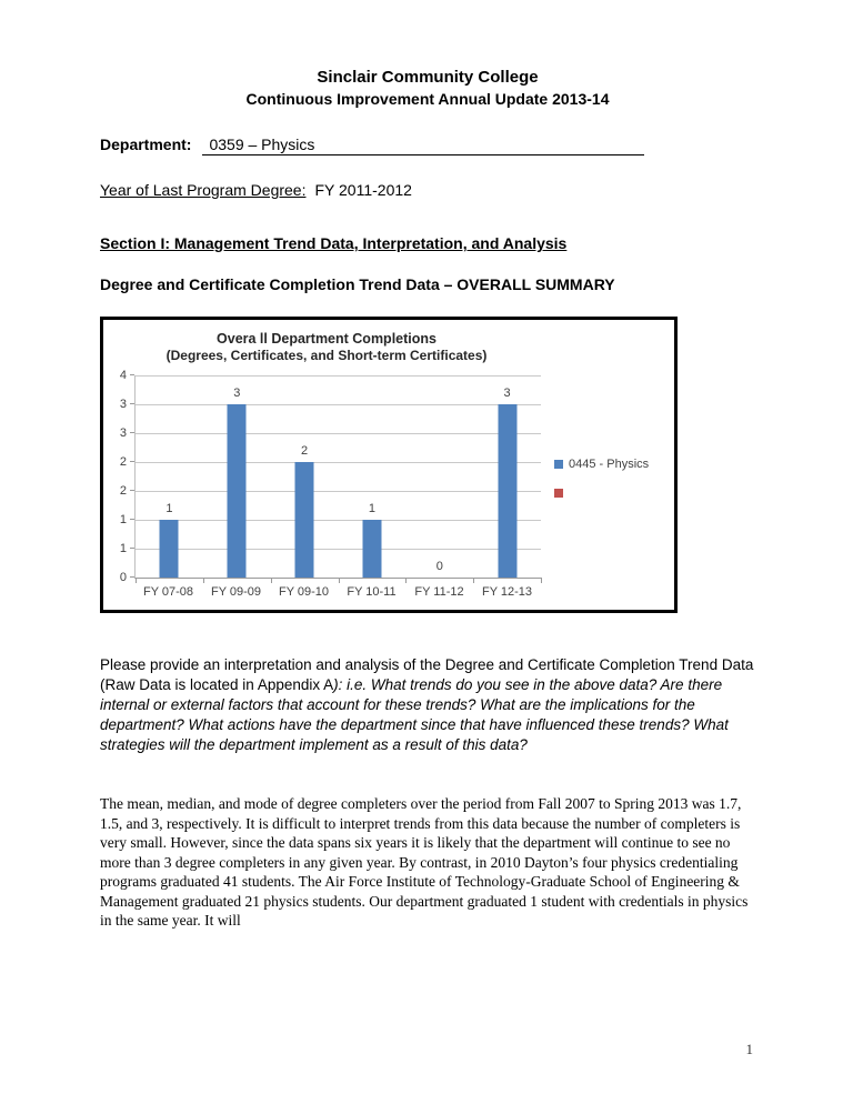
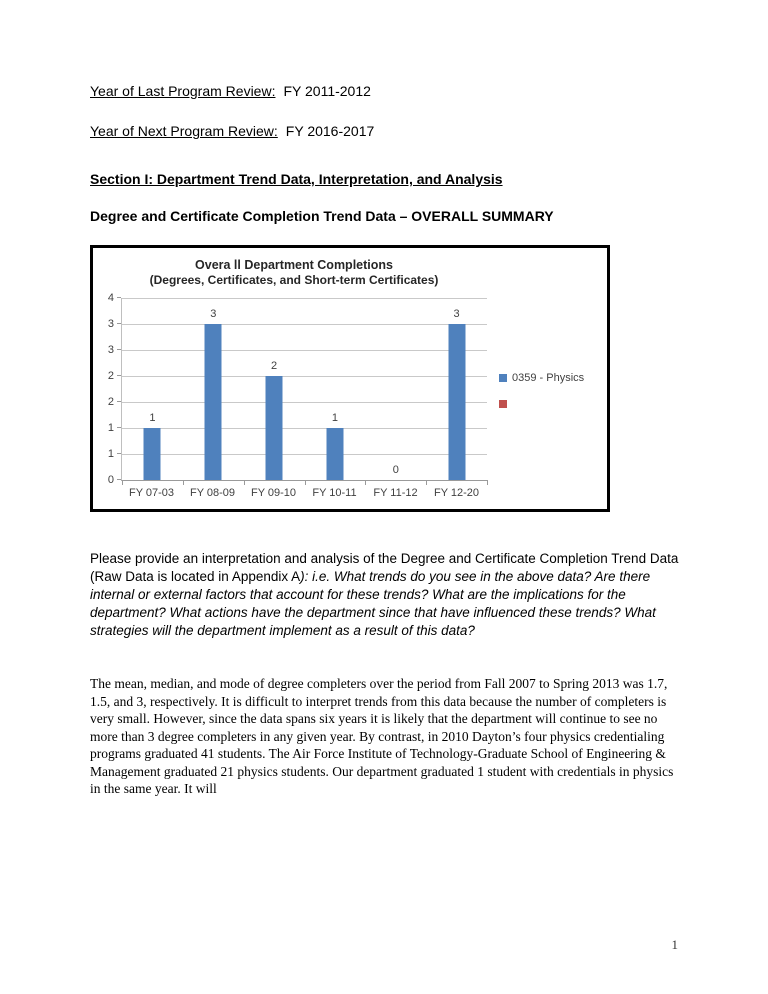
- Sinclair Community College
- Continuous Improvement Annual Update 2013-14
- Department: 0359 – Physics
- Year of Last Program Degree: FY 2011-2012
+ Year of Last Program Review: FY 2011-2012
+ Year of Next Program Review: FY 2016-2017
- Section I: Management Trend Data, Interpretation, and Analysis
+ Section I: Department Trend Data, Interpretation, and Analysis
  Degree and Certificate Completion Trend Data – OVERALL SUMMARY
  Overa ll Department Completions
  (Degrees, Certificates, and Short-term Certificates)
  0
  1
  1
  2
  2
  3
  3
  4
  1
  3
  2
  1
  0
  3
- 0445 - Physics
+ 0359 - Physics
- FY 07-08
+ FY 07-03
- FY 09-09
+ FY 08-09
  FY 09-10
  FY 10-11
  FY 11-12
- FY 12-13
+ FY 12-20
  Please provide an interpretation and analysis of the Degree and Certificate Completion Trend Data (Raw Data is located in Appendix A): i.e. What trends do you see in the above data? Are there internal or external factors that account for these trends? What are the implications for the department? What actions have the department since that have influenced these trends? What strategies will the department implement as a result of this data?
  The mean, median, and mode of degree completers over the period from Fall 2007 to Spring 2013 was 1.7, 1.5, and 3, respectively. It is difficult to interpret trends from this data because the number of completers is very small. However, since the data spans six years it is likely that the department will continue to see no more than 3 degree completers in any given year. By contrast, in 2010 Dayton’s four physics credentialing programs graduated 41 students. The Air Force Institute of Technology-Graduate School of Engineering & Management graduated 21 physics students. Our department graduated 1 student with credentials in physics in the same year. It will
  1
